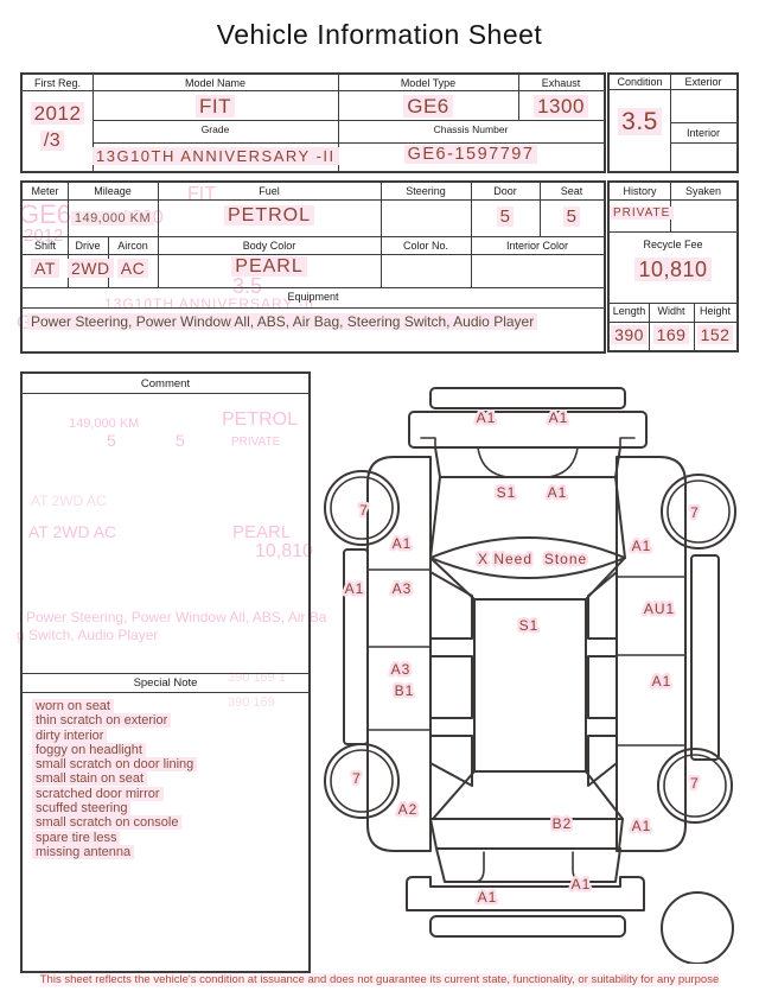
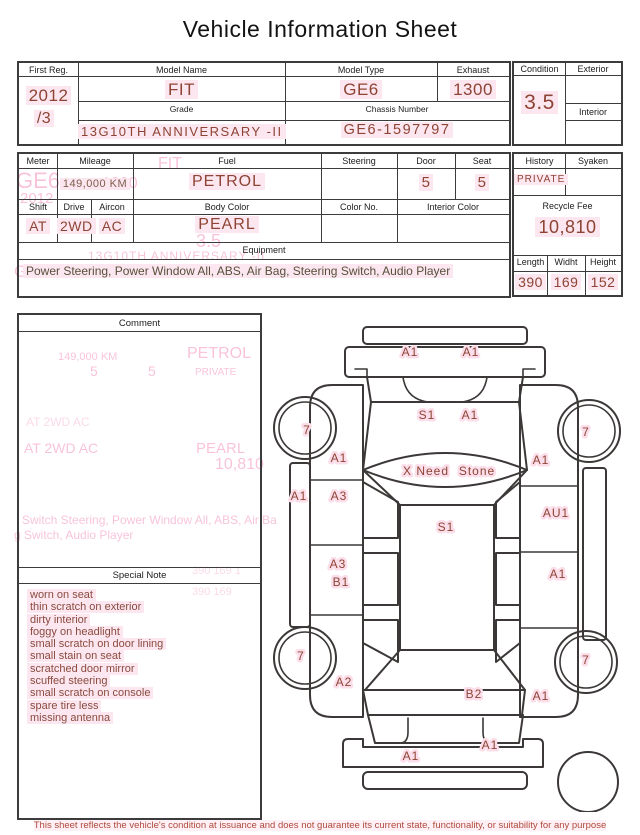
  GE6
  FIT
  3.5
  13G10TH ANNIVERSARY -II
  149,000 KM
  5
  5
  PETROL
  PRIVATE
  AT 2WD AC
  AT 2WD AC
  PEARL
  10,810
- Power Steering, Power Window All, ABS, Air Ba
+ Switch Steering, Power Window All, ABS, Air Ba
  g Switch, Audio Player
  390 169 1
  390 169
  Vehicle Information Sheet
  First Reg.
  2012
  /3
  Model Name
  FIT
  Model Type
  GE6
  Exhaust
  1300
  Grade
  13G10TH ANNIVERSARY -II
  Chassis Number
  GE6-1597797
  Condition
  3.5
  Exterior
  Interior
  Meter
  Mileage
  Fuel
  Steering
  Door
  Seat
  149,000 KM
  PETROL
  5
  5
  Shift
  Drive
  Aircon
  Body Color
  Color No.
  Interior Color
  AT
  2WD
  AC
  PEARL
  Equipment
  Power Steering, Power Window All, ABS, Air Bag, Steering Switch, Audio Player
  History
  Syaken
  PRIVATE
  Recycle Fee
  10,810
  Length
  Widht
  Height
  390
  169
  152
  Comment
  Special Note
  worn on seat
  thin scratch on exterior
  dirty interior
  foggy on headlight
  small scratch on door lining
  small stain on seat
  scratched door mirror
  scuffed steering
  small scratch on console
  spare tire less
  missing antenna
  A1
  A1
  S1
  A1
  7
  7
  A1
  A1
  X Need
  Stone
  A1
  A3
  AU1
  S1
  A3
  B1
  A1
  7
  7
  A2
  B2
  A1
  A1
  A1
  This sheet reflects the vehicle's condition at issuance and does not guarantee its current state, functionality, or suitability for any purpose
